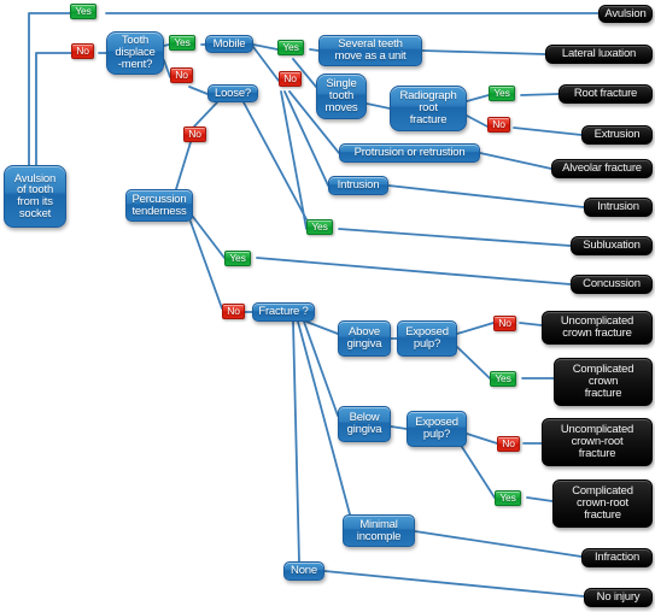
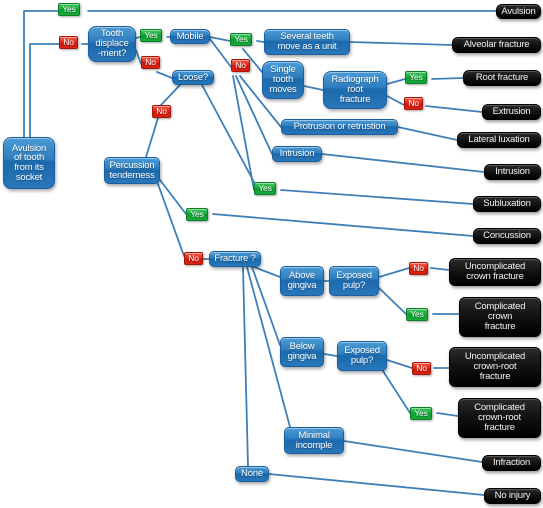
  Avulsion
  of tooth
  from its
  socket
  Tooth
  displace
  -ment?
  Mobile
  Loose?
  Several teeth
  move as a unit
  Single
  tooth
  moves
  Radiograph
  root
  fracture
  Protrusion or retrustion
  Intrusion
  Percussion
  tenderness
  Fracture ?
  Above
  gingiva
  Exposed
  pulp?
  Below
  gingiva
  Exposed
  pulp?
  Minimal
  incomple
  None
  Avulsion
- Lateral luxation
+ Alveolar fracture
  Root fracture
  Extrusion
- Alveolar fracture
+ Lateral luxation
  Intrusion
  Subluxation
  Concussion
  Uncomplicated
  crown fracture
  Complicated
  crown
  fracture
  Uncomplicated
  crown-root
  fracture
  Complicated
  crown-root
  fracture
  Infraction
  No injury
  Yes
  No
  Yes
  No
  Yes
  No
  No
  Yes
  No
  Yes
  Yes
  No
  No
  Yes
  No
  Yes
